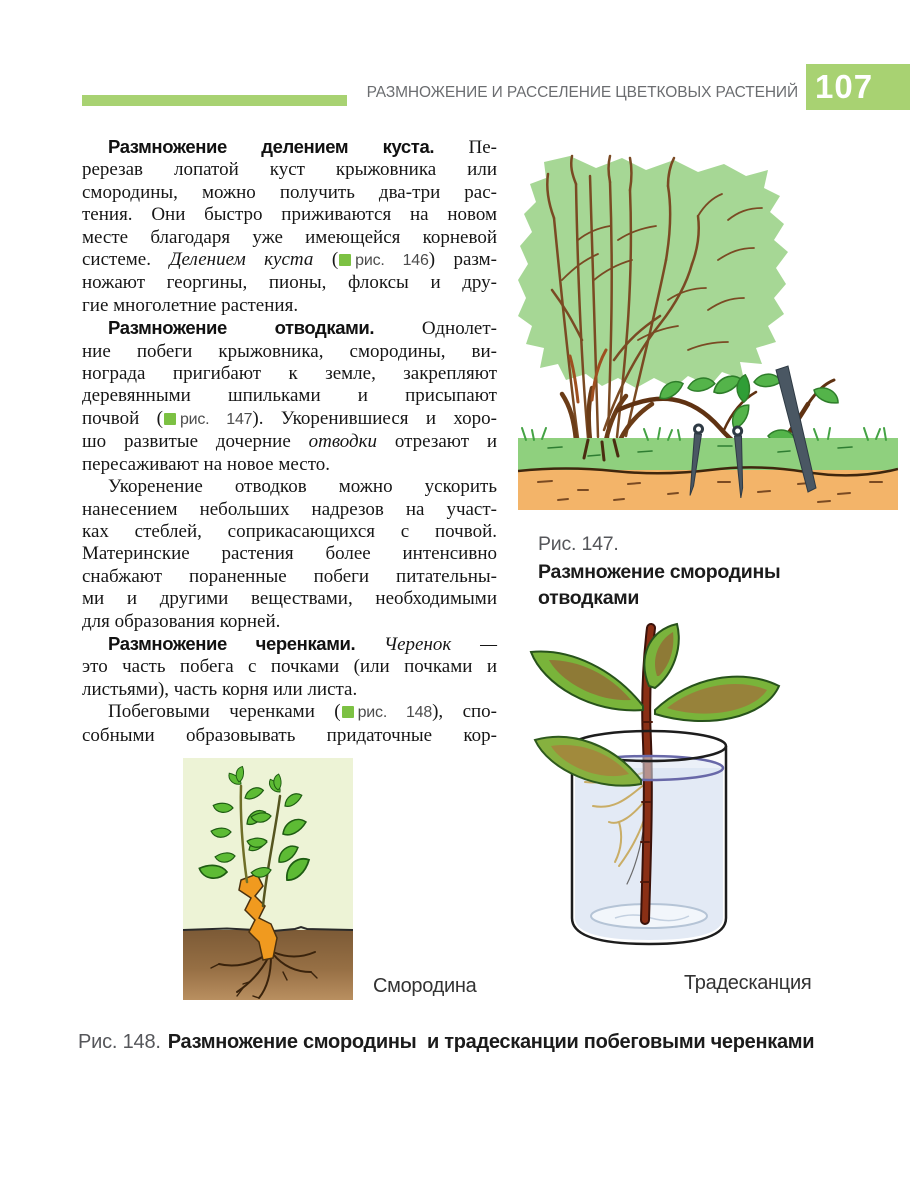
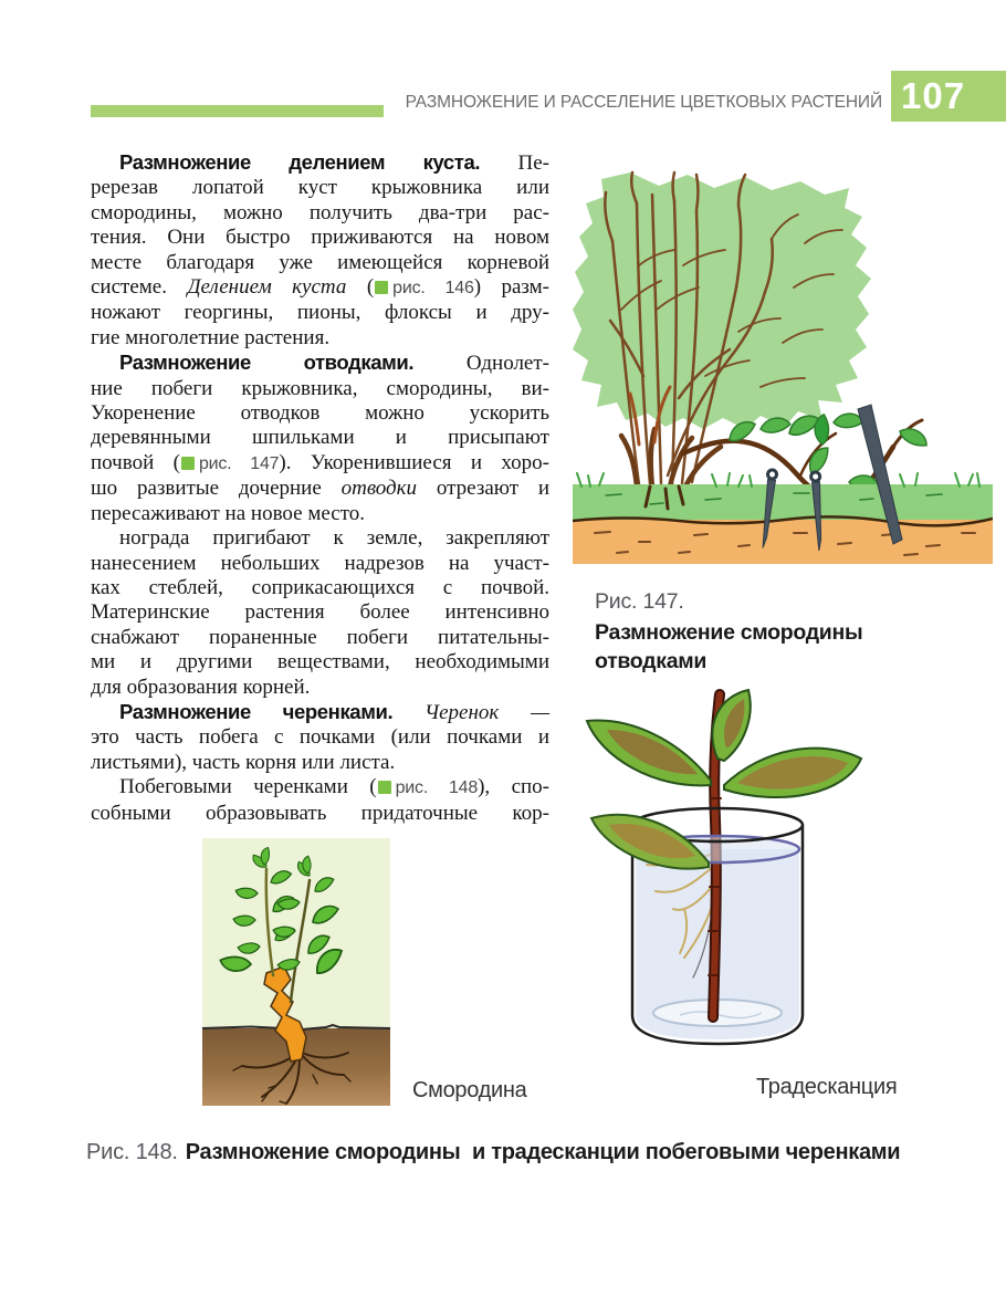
  РАЗМНОЖЕНИЕ И РАССЕЛЕНИЕ ЦВЕТКОВЫХ РАСТЕНИЙ
  107
  Размножение делением куста. Пе-
  ререзав лопатой куст крыжовника или
  смородины, можно получить два-три рас-
  тения. Они быстро приживаются на новом
  месте благодаря уже имеющейся корневой
  системе. Делением куста ( рис. 146) разм-
  ножают георгины, пионы, флоксы и дру-
  гие многолетние растения.
  Размножение отводками. Однолет-
  ние побеги крыжовника, смородины, ви-
- нограда пригибают к земле, закрепляют
+ Укоренение отводков можно ускорить
  деревянными шпильками и присыпают
  почвой ( рис. 147). Укоренившиеся и хоро-
  шо развитые дочерние отводки отрезают и
  пересаживают на новое место.
- Укоренение отводков можно ускорить
+ нограда пригибают к земле, закрепляют
  нанесением небольших надрезов на участ-
  ках стеблей, соприкасающихся с почвой.
  Материнские растения более интенсивно
  снабжают пораненные побеги питательны-
  ми и другими веществами, необходимыми
  для образования корней.
  Размножение черенками. Черенок —
  это часть побега с почками (или почками и
  листьями), часть корня или листа.
  Побеговыми черенками ( рис. 148), спо-
  собными образовывать придаточные кор-
  Рис. 147.
  Размножение смородины отводками
  Смородина
  Традесканция
  Рис. 148. Размножение смородины и традесканции побеговыми черенками
